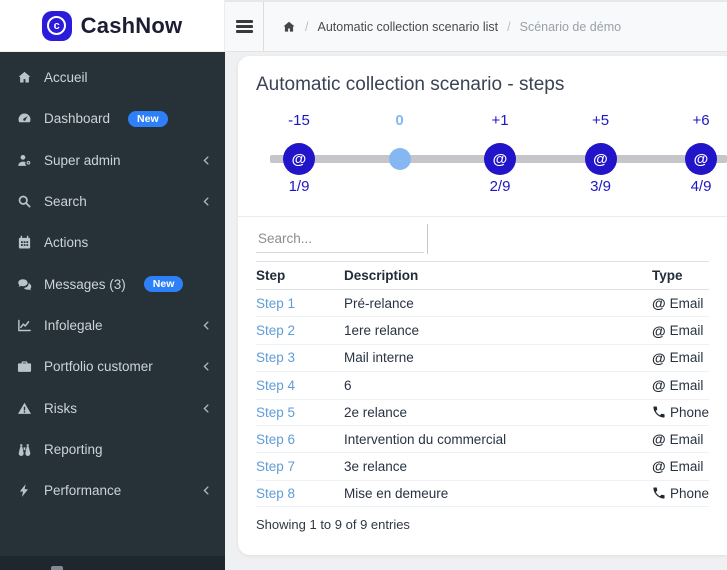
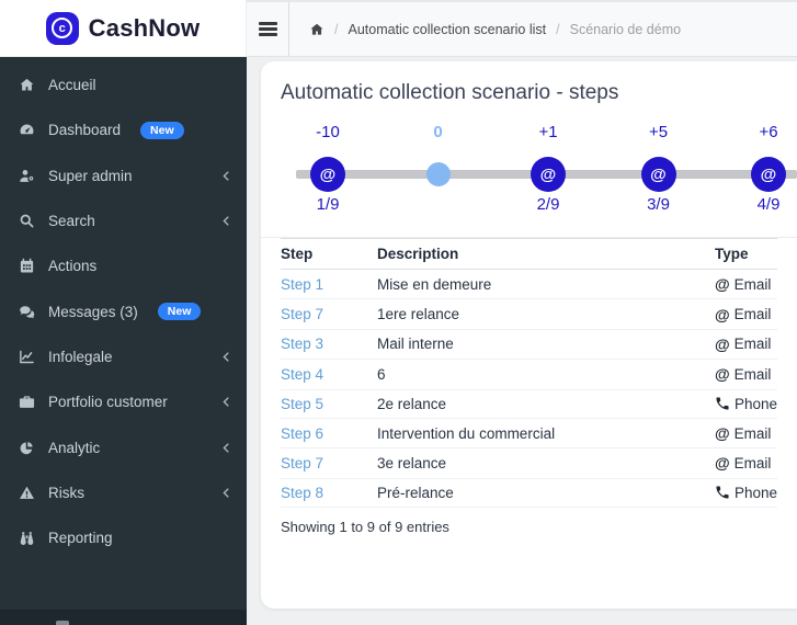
  c
  CashNow
  Accueil
  Dashboard
  New
  Super admin
  Search
  Actions
  Messages (3)
  New
  Infolegale
  Portfolio customer
+ Analytic
  Risks
  Reporting
- Performance
  /
  Automatic collection scenario list
  /
  Scénario de démo
  Automatic collection scenario - steps
- -15
+ -10
  @
  1/9
  0
  +1
  @
  2/9
  +5
  @
  3/9
  +6
  @
  4/9
- Search...
  Step	Description	Type
- Step 1	Pré-relance	@ Email
+ Step 1	Mise en demeure	@ Email
- Step 2	1ere relance	@ Email
+ Step 7	1ere relance	@ Email
  Step 3	Mail interne	@ Email
  Step 4	6	@ Email
  Step 5	2e relance	Phone
  Step 6	Intervention du commercial	@ Email
  Step 7	3e relance	@ Email
- Step 8	Mise en demeure	Phone
+ Step 8	Pré-relance	Phone
  Showing 1 to 9 of 9 entries
